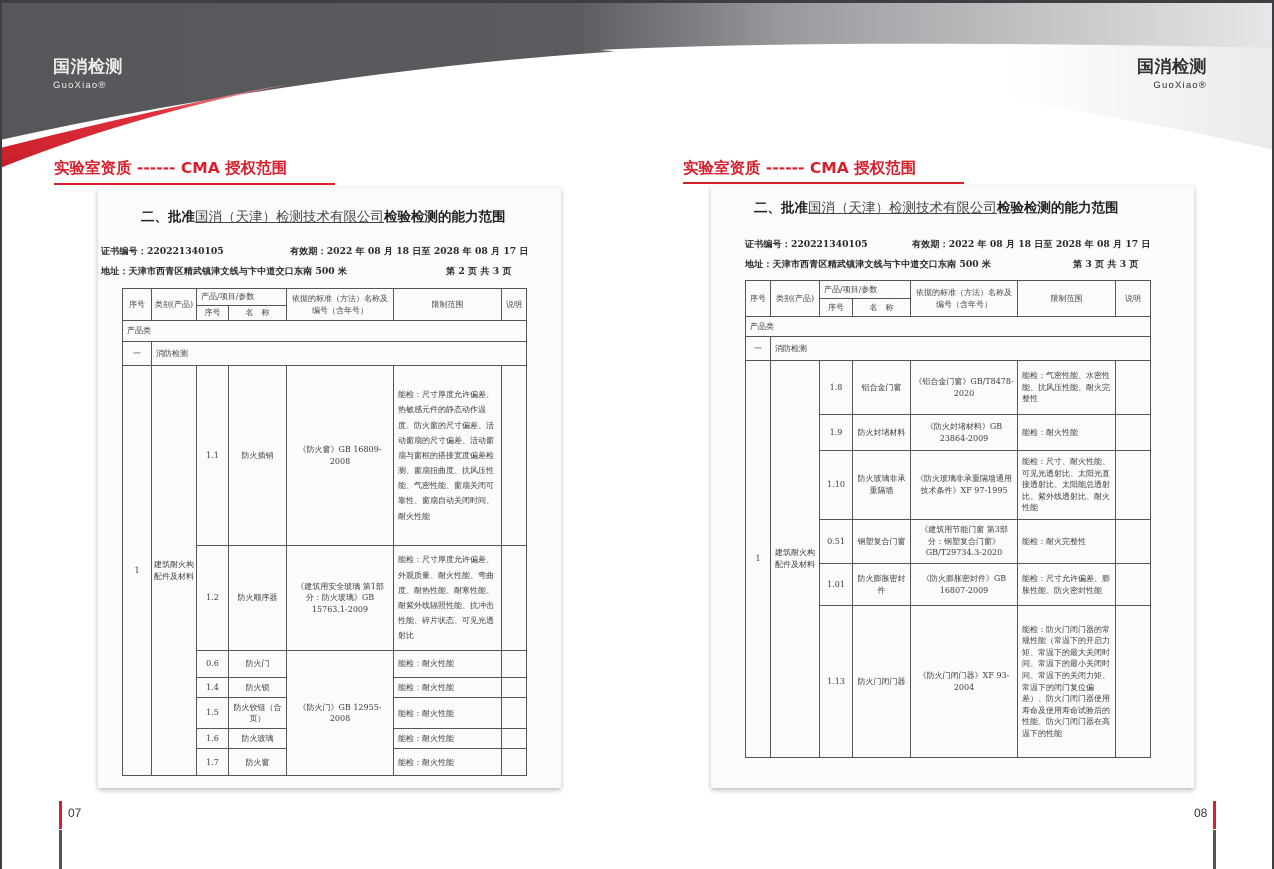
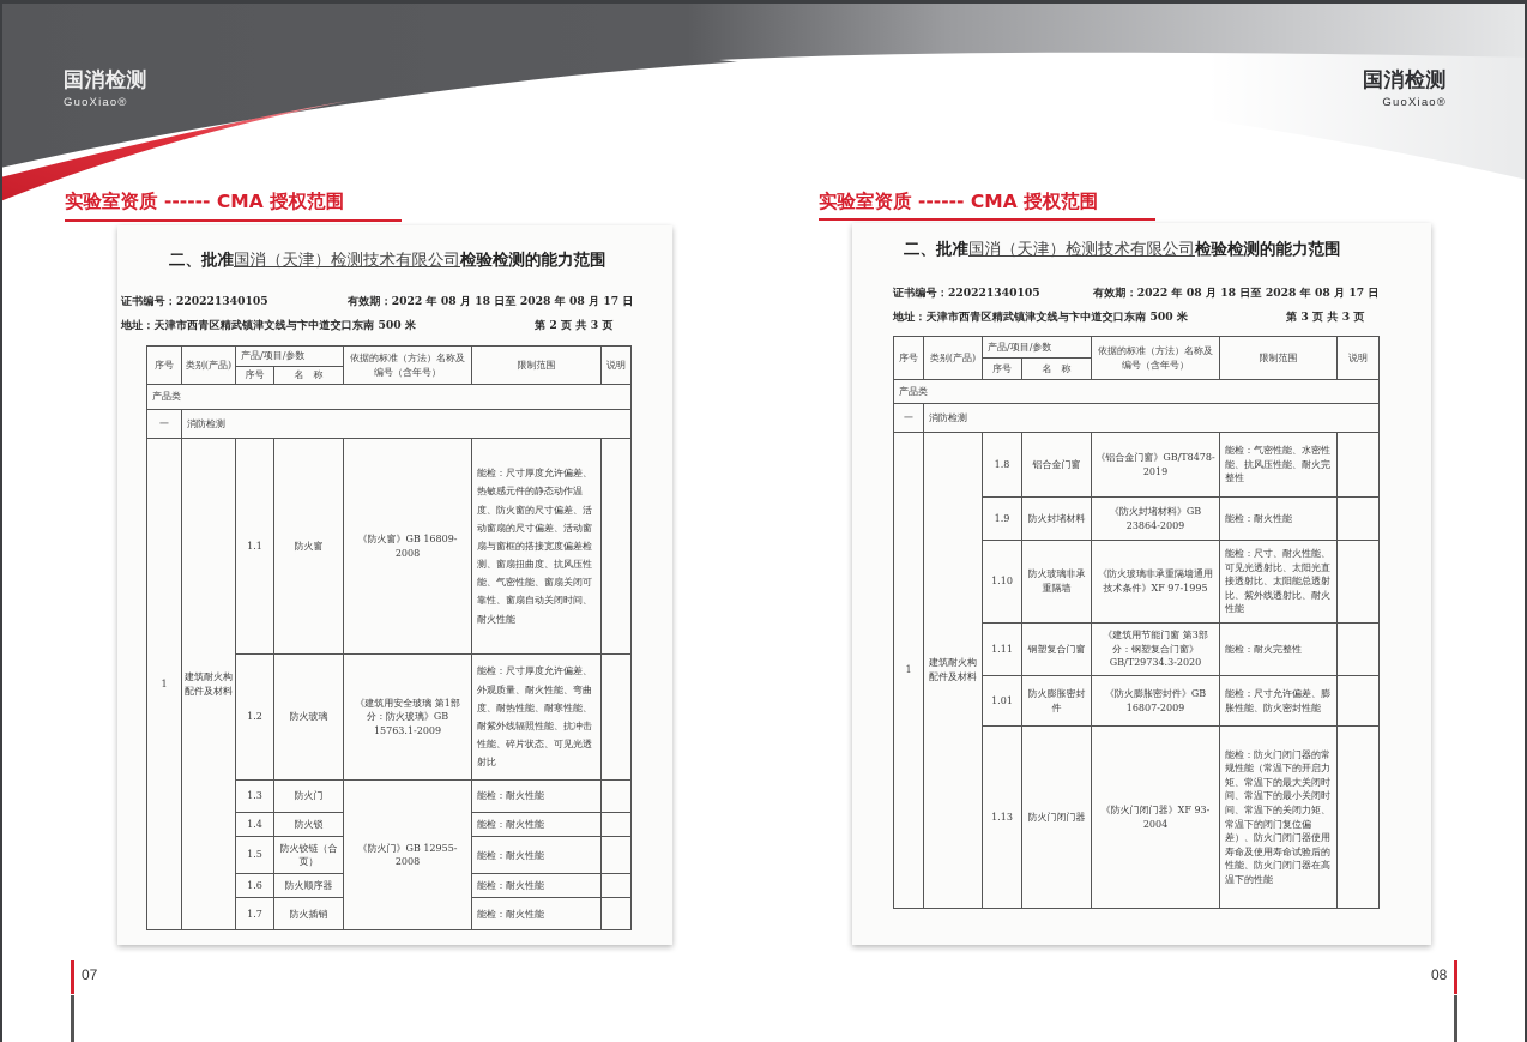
  国消检测
  GuoXiao®
  国消检测
  GuoXiao®
  实验室资质 ------ CMA 授权范围
  实验室资质 ------ CMA 授权范围
  二、批准国消（天津）检测技术有限公司检验检测的能力范围
  证书编号：220221340105
  有效期：2022 年 08 月 18 日至 2028 年 08 月 17 日
  地址：天津市西青区精武镇津文线与卞中道交口东南 500 米
  第 2 页 共 3 页
  序号	类别(产品)	产品/项目/参数	依据的标准（方法）名称及编号（含年号）	限制范围	说明
  序号	名 称
  产品类
  一	消防检测
- 1	建筑耐火构配件及材料	1.1	防火插销	《防火窗》GB 16809-2008	能检：尺寸厚度允许偏差、热敏感元件的静态动作温度、防火窗的尺寸偏差、活动窗扇的尺寸偏差、活动窗扇与窗框的搭接宽度偏差检测、窗扇扭曲度、抗风压性能、气密性能、窗扇关闭可靠性、窗扇自动关闭时间、耐火性能
+ 1	建筑耐火构配件及材料	1.1	防火窗	《防火窗》GB 16809-2008	能检：尺寸厚度允许偏差、热敏感元件的静态动作温度、防火窗的尺寸偏差、活动窗扇的尺寸偏差、活动窗扇与窗框的搭接宽度偏差检测、窗扇扭曲度、抗风压性能、气密性能、窗扇关闭可靠性、窗扇自动关闭时间、耐火性能
- 1.2	防火顺序器	《建筑用安全玻璃 第1部分：防火玻璃》GB 15763.1-2009	能检：尺寸厚度允许偏差、外观质量、耐火性能、弯曲度、耐热性能、耐寒性能、耐紫外线辐照性能、抗冲击性能、碎片状态、可见光透射比
+ 1.2	防火玻璃	《建筑用安全玻璃 第1部分：防火玻璃》GB 15763.1-2009	能检：尺寸厚度允许偏差、外观质量、耐火性能、弯曲度、耐热性能、耐寒性能、耐紫外线辐照性能、抗冲击性能、碎片状态、可见光透射比
- 0.6	防火门	《防火门》GB 12955-2008	能检：耐火性能
+ 1.3	防火门	《防火门》GB 12955-2008	能检：耐火性能
  1.4	防火锁	能检：耐火性能
  1.5	防火铰链（合页）	能检：耐火性能
- 1.6	防火玻璃	能检：耐火性能
+ 1.6	防火顺序器	能检：耐火性能
- 1.7	防火窗	能检：耐火性能
+ 1.7	防火插销	能检：耐火性能
  二、批准国消（天津）检测技术有限公司检验检测的能力范围
  证书编号：220221340105
  有效期：2022 年 08 月 18 日至 2028 年 08 月 17 日
  地址：天津市西青区精武镇津文线与卞中道交口东南 500 米
  第 3 页 共 3 页
  序号	类别(产品)	产品/项目/参数	依据的标准（方法）名称及编号（含年号）	限制范围	说明
  序号	名 称
  产品类
  一	消防检测
- 1	建筑耐火构配件及材料	1.8	铝合金门窗	《铝合金门窗》GB/T8478-2020	能检：气密性能、水密性能、抗风压性能、耐火完整性
+ 1	建筑耐火构配件及材料	1.8	铝合金门窗	《铝合金门窗》GB/T8478-2019	能检：气密性能、水密性能、抗风压性能、耐火完整性
  1.9	防火封堵材料	《防火封堵材料》GB 23864-2009	能检：耐火性能
  1.10	防火玻璃非承重隔墙	《防火玻璃非承重隔墙通用技术条件》XF 97-1995	能检：尺寸、耐火性能、可见光透射比、太阳光直接透射比、太阳能总透射比、紫外线透射比、耐火性能
- 0.51	钢塑复合门窗	《建筑用节能门窗 第3部分：钢塑复合门窗》GB/T29734.3-2020	能检：耐火完整性
+ 1.11	钢塑复合门窗	《建筑用节能门窗 第3部分：钢塑复合门窗》GB/T29734.3-2020	能检：耐火完整性
  1.01	防火膨胀密封件	《防火膨胀密封件》GB 16807-2009	能检：尺寸允许偏差、膨胀性能、防火密封性能
  1.13	防火门闭门器	《防火门闭门器》XF 93-2004	能检：防火门闭门器的常规性能（常温下的开启力矩、常温下的最大关闭时间、常温下的最小关闭时间、常温下的关闭力矩、常温下的闭门复位偏差）、防火门闭门器使用寿命及使用寿命试验后的性能、防火门闭门器在高温下的性能
  07
  08
